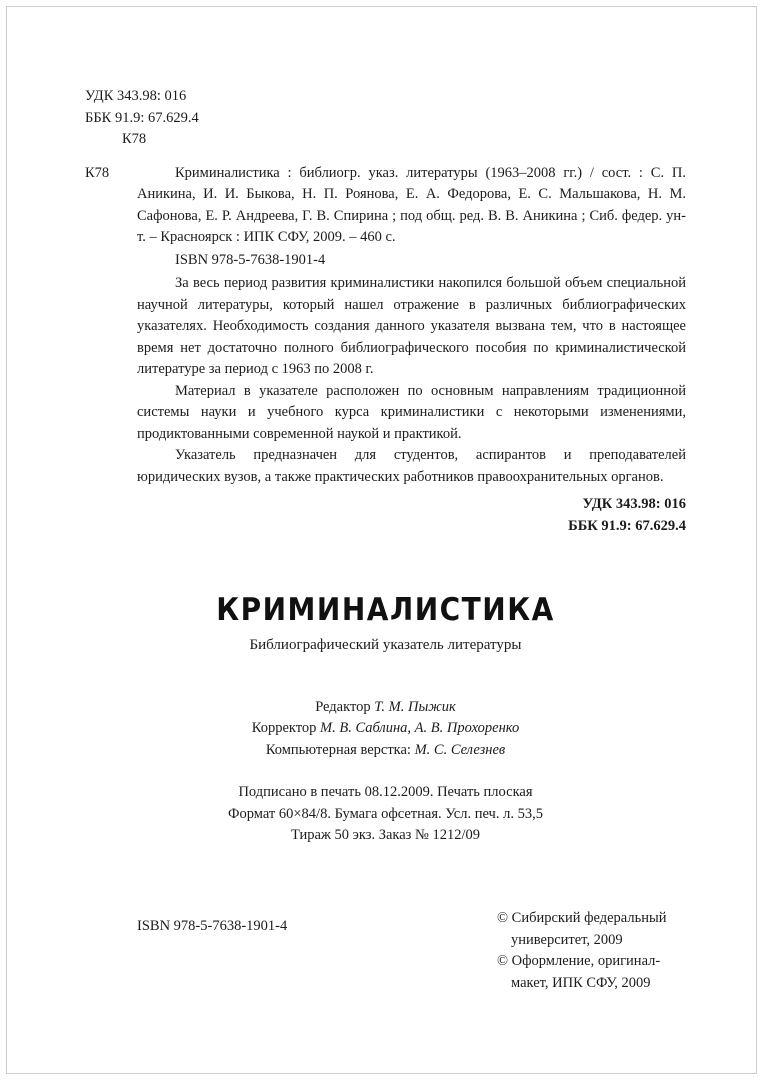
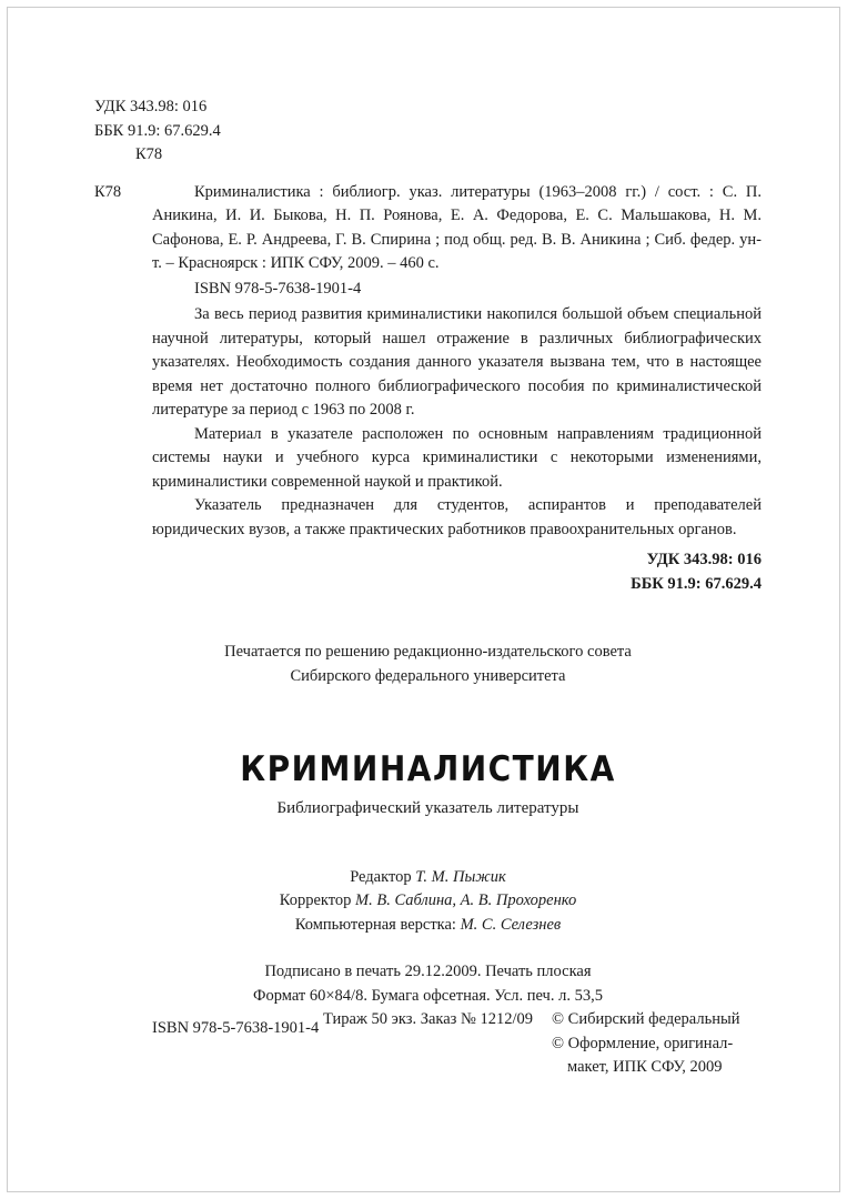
  УДК 343.98: 016
  ББК 91.9: 67.629.4
  К78
  К78
  Криминалистика : библиогр. указ. литературы (1963–2008 гг.) / сост. : С. П. Аникина, И. И. Быкова, Н. П. Роянова, Е. А. Федорова, Е. С. Мальшакова, Н. М. Сафонова, Е. Р. Андреева, Г. В. Спирина ; под общ. ред. В. В. Аникина ; Сиб. федер. ун-т. – Красноярск : ИПК СФУ, 2009. – 460 с.
  ISBN 978-5-7638-1901-4
  За весь период развития криминалистики накопился большой объем специальной научной литературы, который нашел отражение в различных библиографических указателях. Необходимость создания данного указателя вызвана тем, что в настоящее время нет достаточно полного библиографического пособия по криминалистической литературе за период с 1963 по 2008 г.
- Материал в указателе расположен по основным направлениям традиционной системы науки и учебного курса криминалистики с некоторыми изменениями, продиктованными современной наукой и практикой.
+ Материал в указателе расположен по основным направлениям традиционной системы науки и учебного курса криминалистики с некоторыми изменениями, криминалистики современной наукой и практикой.
  Указатель предназначен для студентов, аспирантов и преподавателей юридических вузов, а также практических работников правоохранительных органов.
  УДК 343.98: 016
  ББК 91.9: 67.629.4
+ Печатается по решению редакционно-издательского совета
+ Сибирского федерального университета
  КРИМИНАЛИСТИКА
  Библиографический указатель литературы
  Редактор Т. М. Пыжик
  Корректор М. В. Саблина, А. В. Прохоренко
  Компьютерная верстка: М. С. Селезнев
- Подписано в печать 08.12.2009. Печать плоская
+ Подписано в печать 29.12.2009. Печать плоская
  Формат 60×84/8. Бумага офсетная. Усл. печ. л. 53,5
  Тираж 50 экз. Заказ № 1212/09
  ISBN 978-5-7638-1901-4
  © Сибирский федеральный
- университет, 2009
  © Оформление, оригинал-
  макет, ИПК СФУ, 2009
